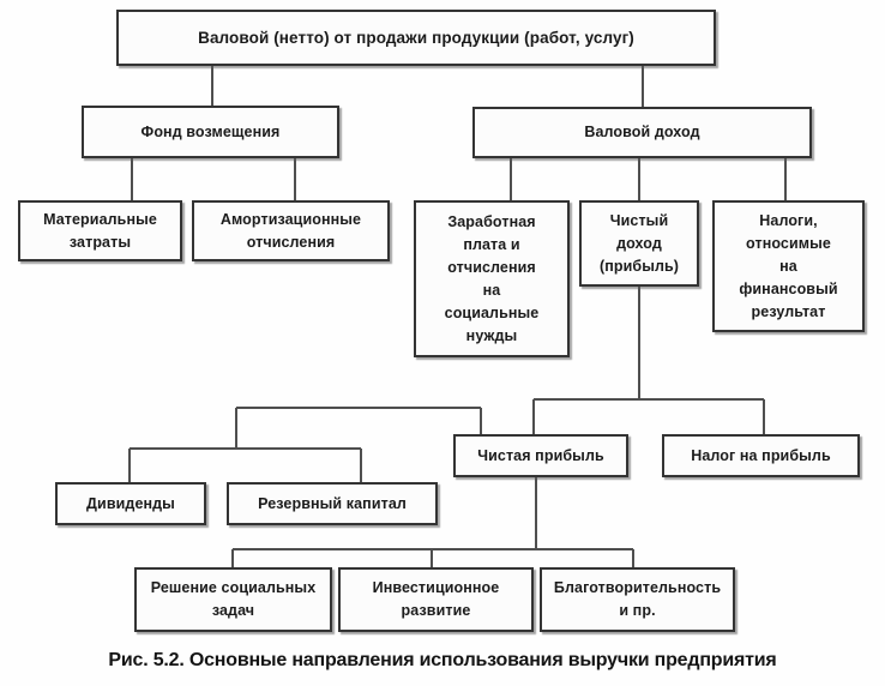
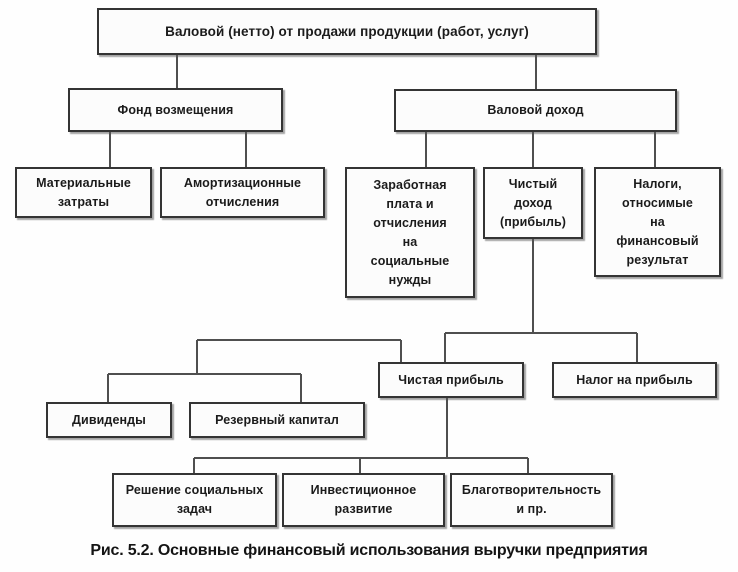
  Валовой (нетто) от продажи продукции (работ, услуг)
  Фонд возмещения
  Валовой доход
  Материальные
  затраты
  Амортизационные
  отчисления
  Заработная
  плата и
  отчисления
  на
  социальные
  нужды
  Чистый
  доход
  (прибыль)
  Налоги,
  относимые
  на
  финансовый
  результат
  Чистая прибыль
  Налог на прибыль
  Дивиденды
  Резервный капитал
  Решение социальных
  задач
  Инвестиционное
  развитие
  Благотворительность
  и пр.
- Рис. 5.2. Основные направления использования выручки предприятия
+ Рис. 5.2. Основные финансовый использования выручки предприятия
